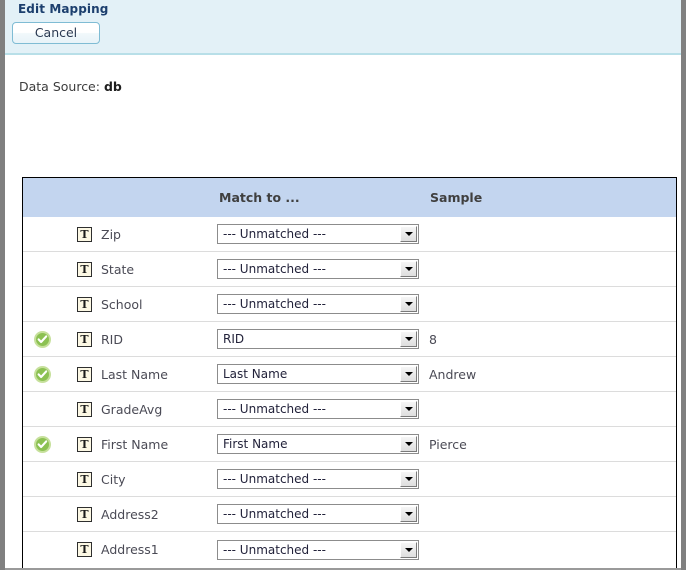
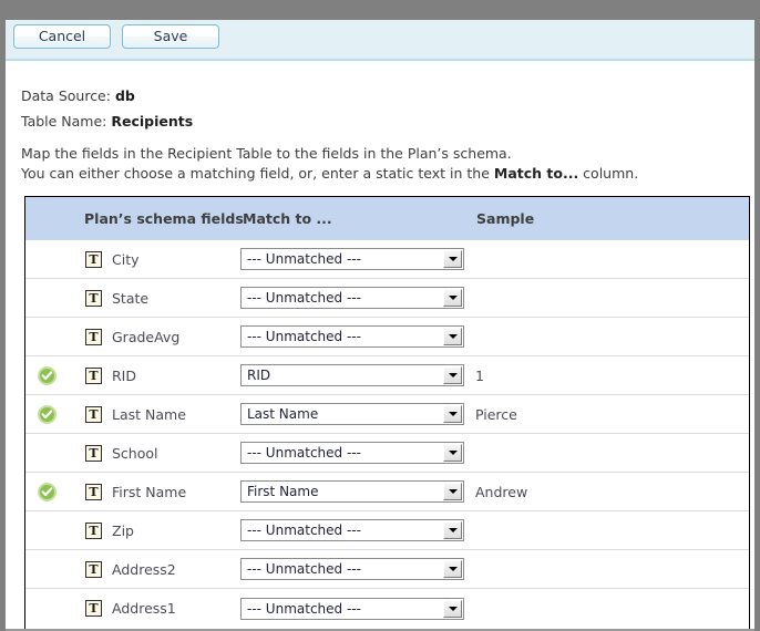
- Edit Mapping
  Cancel
+ Save
  Data Source: db
+ Table Name: Recipients
+ Map the fields in the Recipient Table to the fields in the Plan’s schema.
+ You can either choose a matching field, or, enter a static text in the Match to... column.
+ Plan’s schema fields
  Match to ...
  Sample
  T
- Zip
+ City
  --- Unmatched ---
  T
  State
  --- Unmatched ---
  T
- School
+ GradeAvg
  --- Unmatched ---
  T
  RID
  RID
- 8
+ 1
  T
  Last Name
  Last Name
- Andrew
+ Pierce
  T
- GradeAvg
+ School
  --- Unmatched ---
  T
  First Name
  First Name
- Pierce
+ Andrew
  T
- City
+ Zip
  --- Unmatched ---
  T
  Address2
  --- Unmatched ---
  T
  Address1
  --- Unmatched ---
